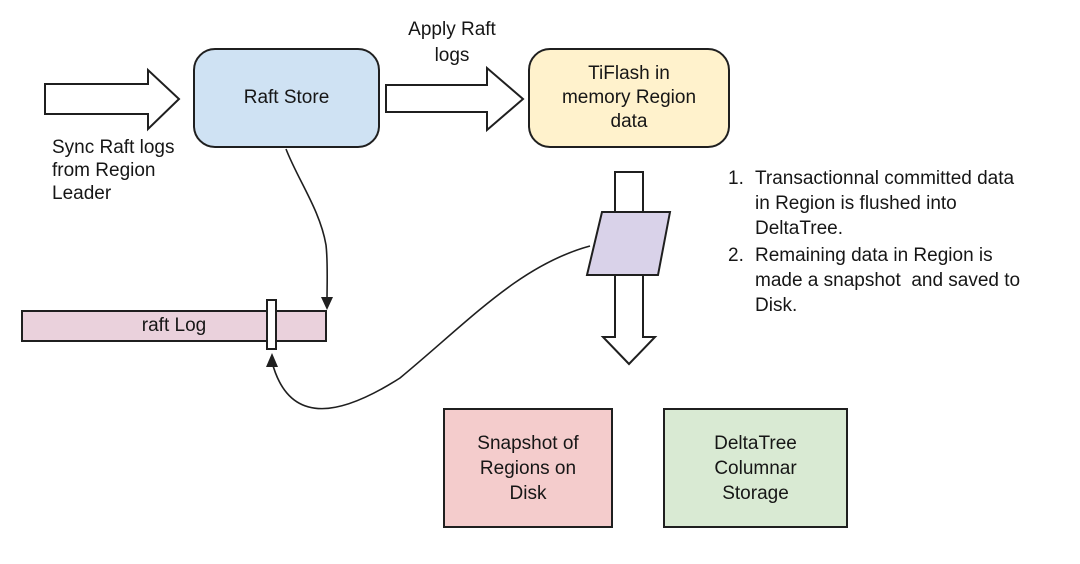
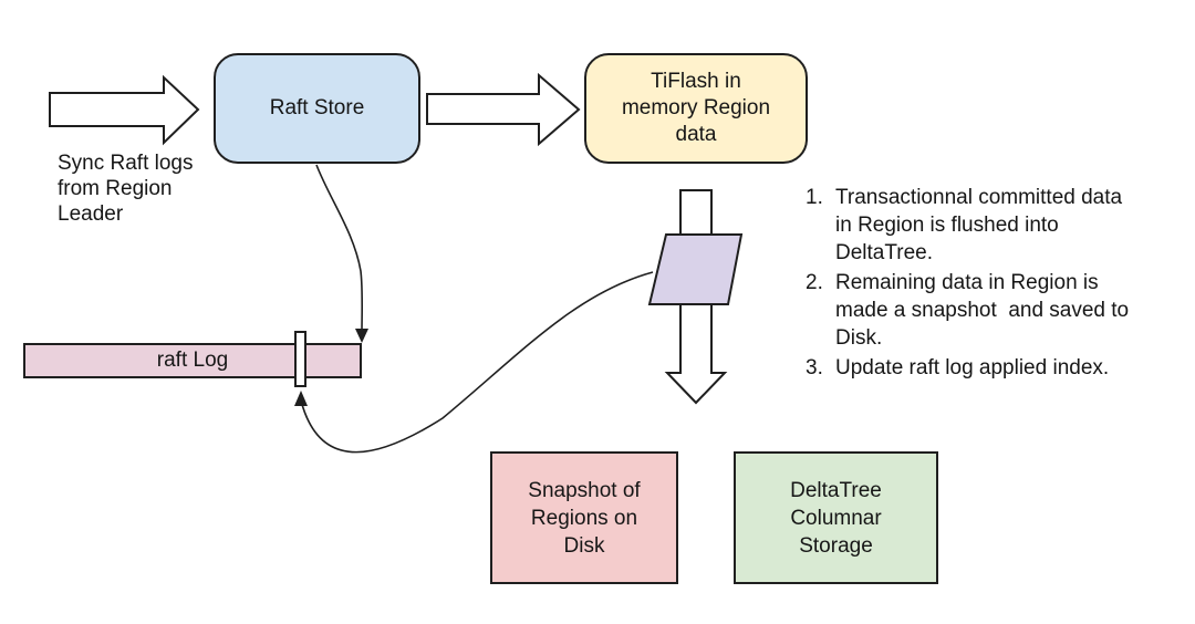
  Raft Store
  TiFlash in
  memory Region
  data
  raft Log
  Snapshot of
  Regions on
  Disk
  DeltaTree
  Columnar
  Storage
  Sync Raft logs
  from Region
  Leader
- Apply Raft
- logs
  1.
  Transactionnal committed data
  in Region is flushed into
  DeltaTree.
  2.
  Remaining data in Region is
  made a snapshot and saved to
  Disk.
+ 3.
+ Update raft log applied index.
